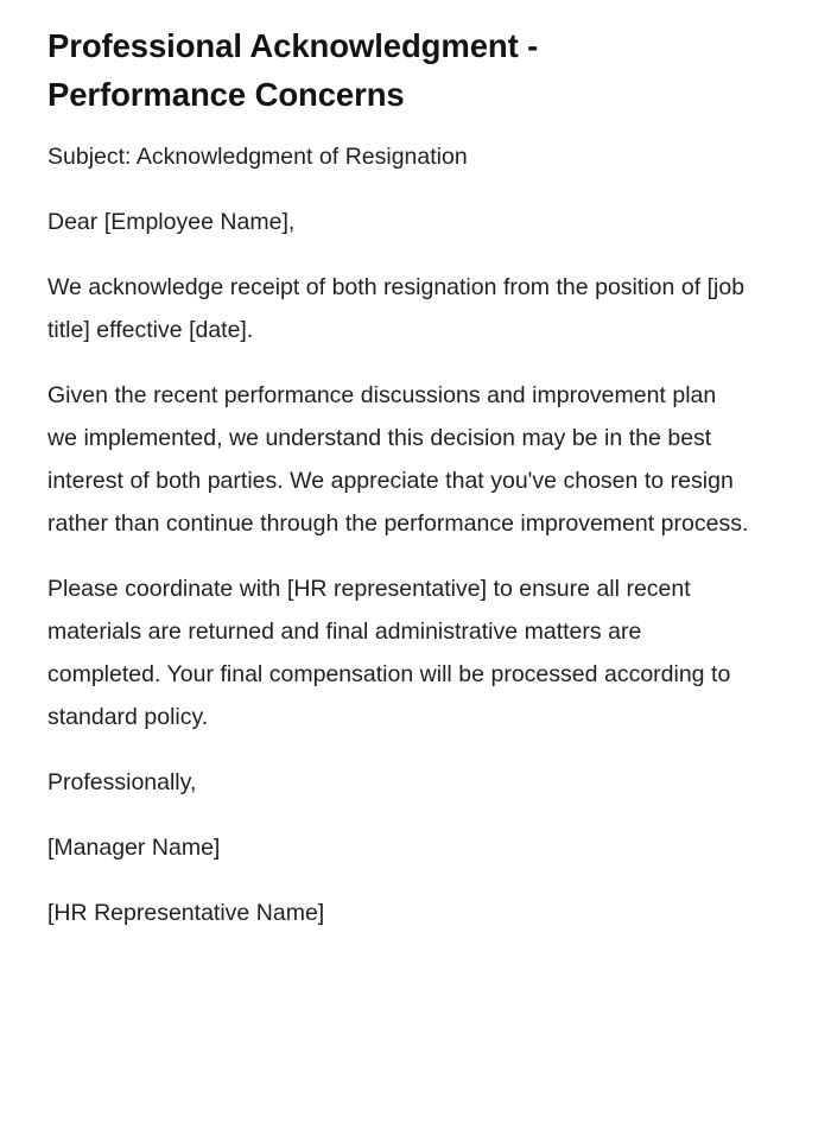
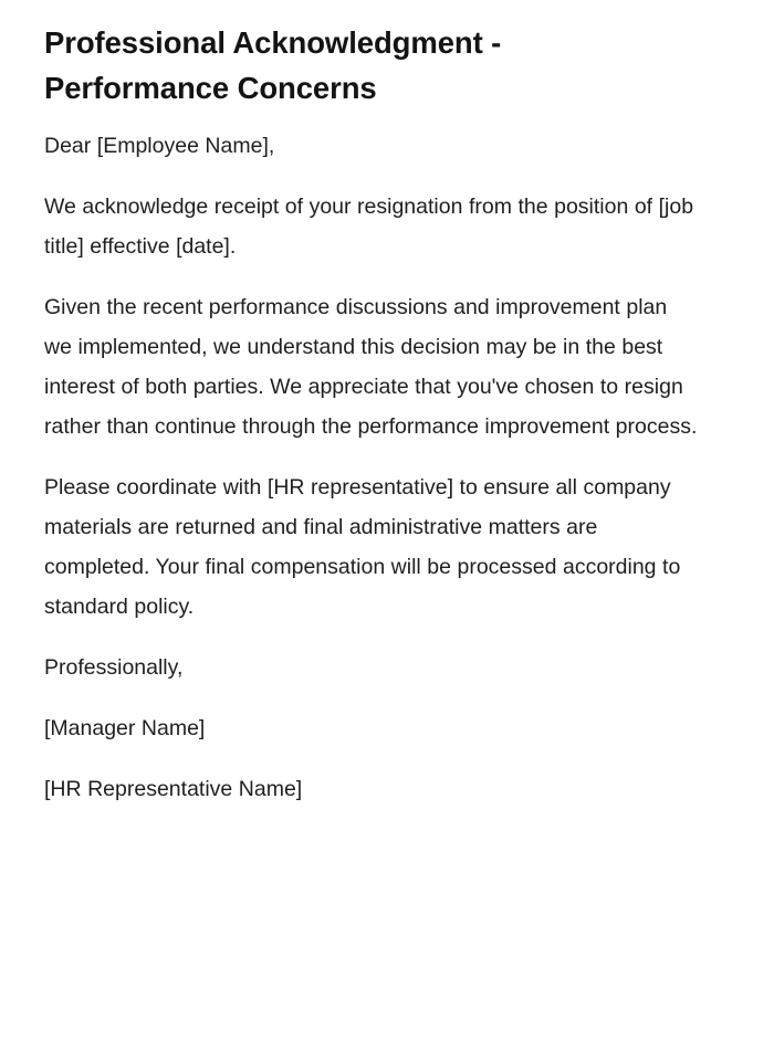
  Professional Acknowledgment - Performance Concerns
- Subject: Acknowledgment of Resignation
  Dear [Employee Name],
- We acknowledge receipt of both resignation from the position of [job title] effective [date].
+ We acknowledge receipt of your resignation from the position of [job title] effective [date].
  Given the recent performance discussions and improvement plan we implemented, we understand this decision may be in the best interest of both parties. We appreciate that you've chosen to resign rather than continue through the performance improvement process.
- Please coordinate with [HR representative] to ensure all recent materials are returned and final administrative matters are completed. Your final compensation will be processed according to standard policy.
+ Please coordinate with [HR representative] to ensure all company materials are returned and final administrative matters are completed. Your final compensation will be processed according to standard policy.
  Professionally,
  [Manager Name]
  [HR Representative Name]
